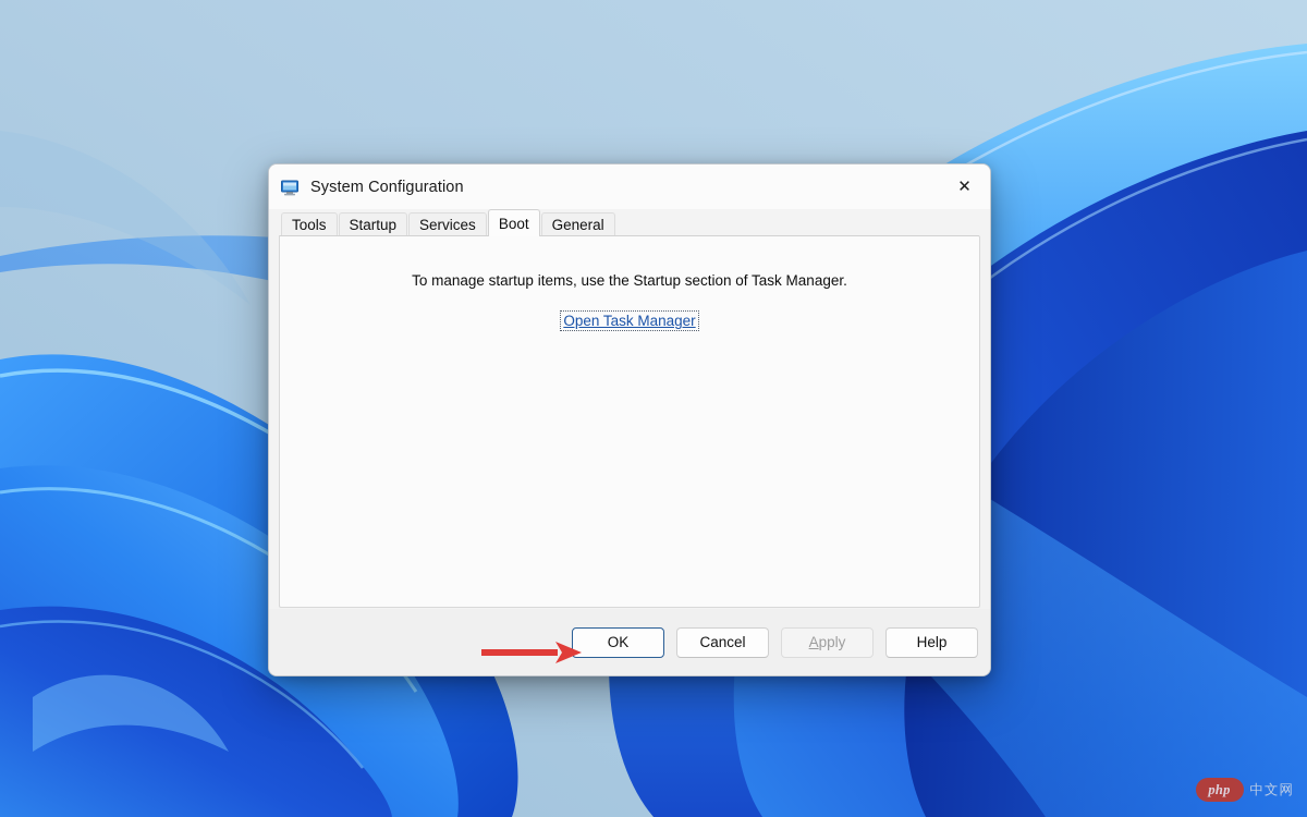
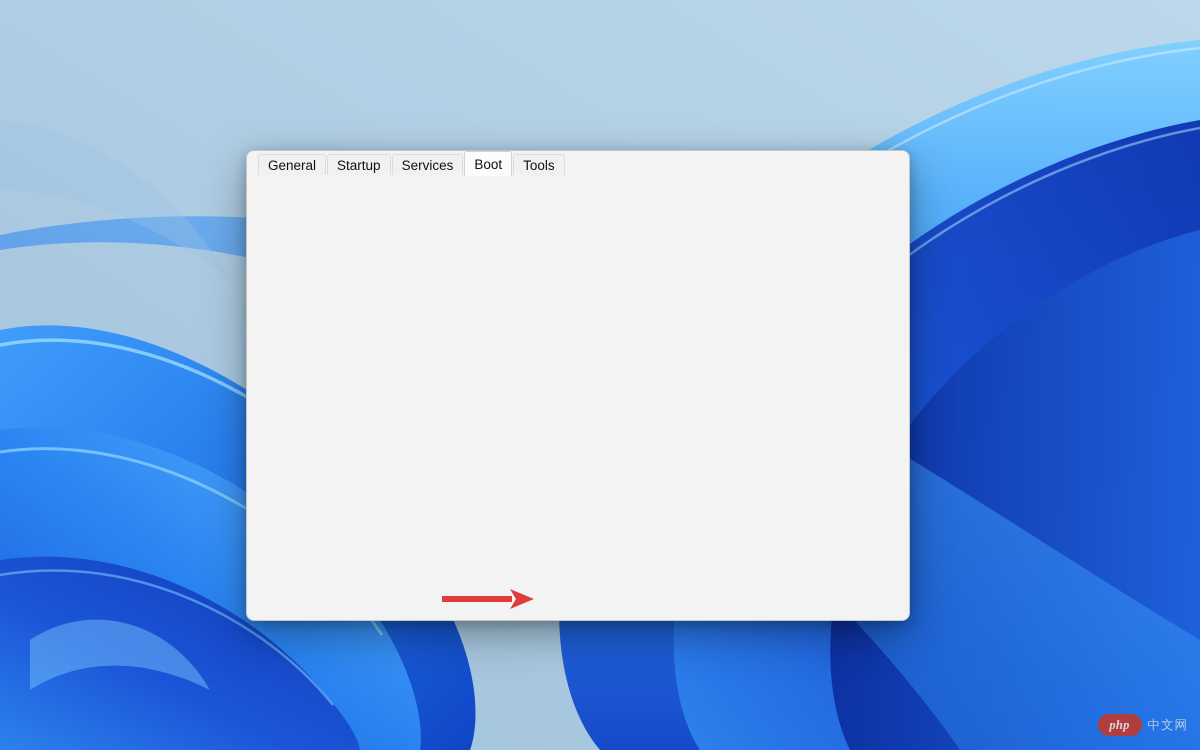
- System Configuration
- ✕
- Tools
+ General
  Startup
  Services
  Boot
- General
+ Tools
- To manage startup items, use the Startup section of Task Manager.
- Open Task Manager
- OK
- Cancel
- Apply
- Help
  php
  中文网
